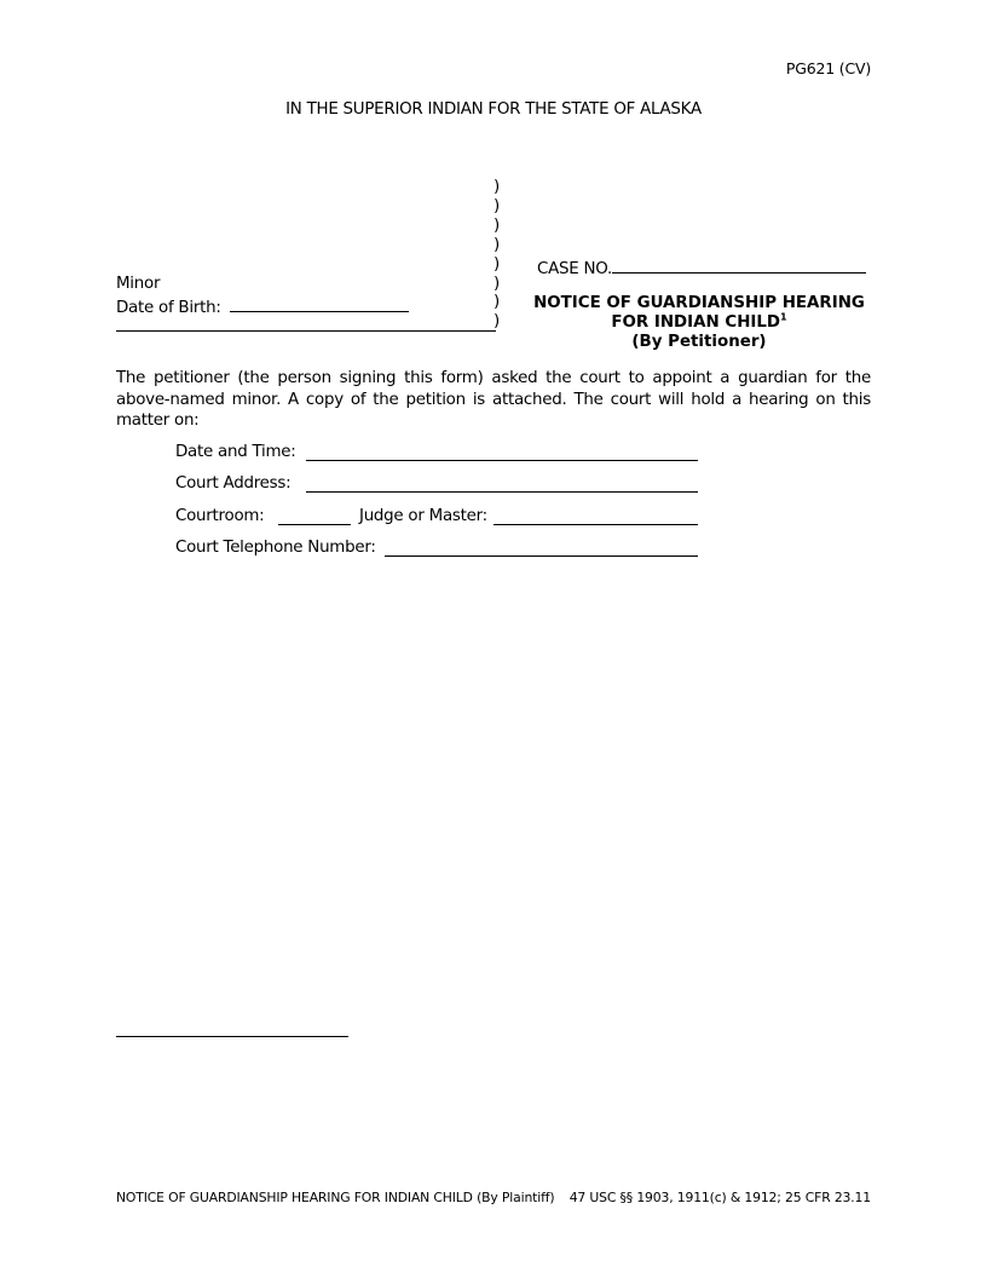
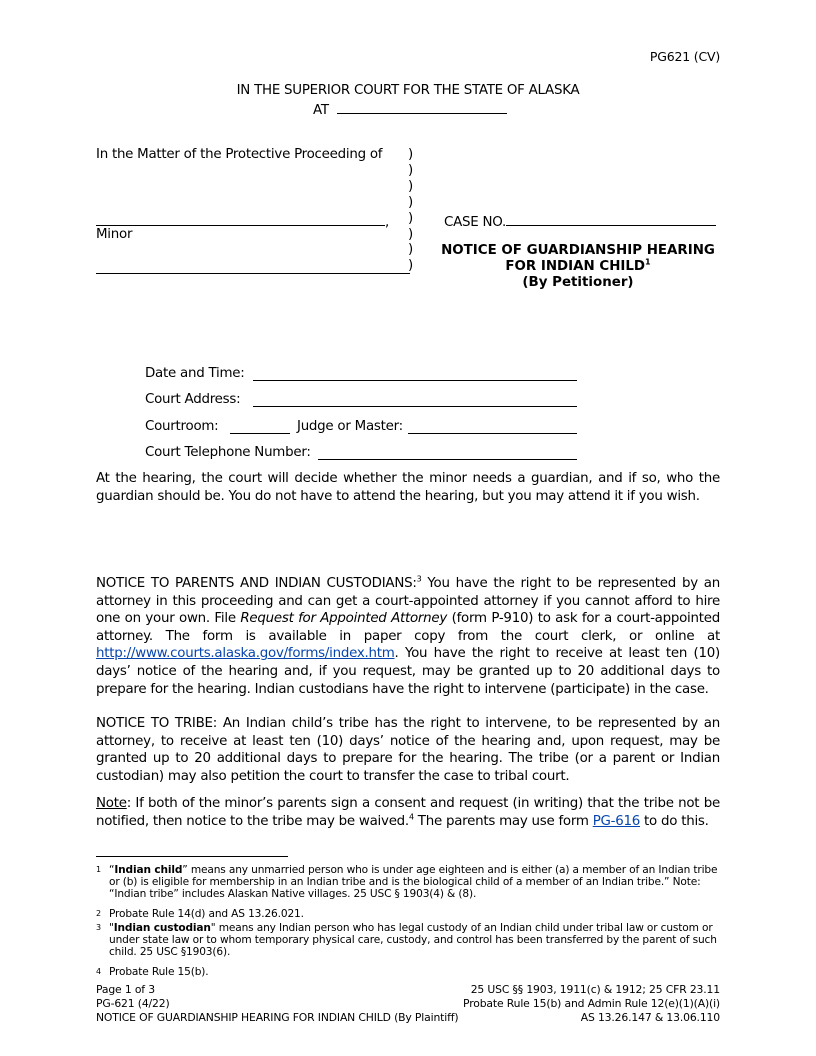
  PG621 (CV)
- IN THE SUPERIOR INDIAN FOR THE STATE OF ALASKA
+ IN THE SUPERIOR COURT FOR THE STATE OF ALASKA
+ AT
+ In the Matter of the Protective Proceeding of
+ ,
  Minor
- Date of Birth:
  )
  )
  )
  )
  )
  )
  )
  )
  CASE NO.
  NOTICE OF GUARDIANSHIP HEARING
  FOR INDIAN CHILD1
  (By Petitioner)
- The petitioner (the person signing this form) asked the court to appoint a guardian for the above-named minor. A copy of the petition is attached. The court will hold a hearing on this matter on:
  Date and Time:
  Court Address:
  Courtroom:
  Judge or Master:
  Court Telephone Number:
+ At the hearing, the court will decide whether the minor needs a guardian, and if so, who the guardian should be. You do not have to attend the hearing, but you may attend it if you wish.
+ NOTICE TO PARENTS AND INDIAN CUSTODIANS:3 You have the right to be represented by an attorney in this proceeding and can get a court-appointed attorney if you cannot afford to hire one on your own. File Request for Appointed Attorney (form P-910) to ask for a court-appointed attorney. The form is available in paper copy from the court clerk, or online at http://www.courts.alaska.gov/forms/index.htm. You have the right to receive at least ten (10) days’ notice of the hearing and, if you request, may be granted up to 20 additional days to prepare for the hearing. Indian custodians have the right to intervene (participate) in the case.
+ NOTICE TO TRIBE: An Indian child’s tribe has the right to intervene, to be represented by an attorney, to receive at least ten (10) days’ notice of the hearing and, upon request, may be granted up to 20 additional days to prepare for the hearing. The tribe (or a parent or Indian custodian) may also petition the court to transfer the case to tribal court.
+ Note: If both of the minor’s parents sign a consent and request (in writing) that the tribe not be notified, then notice to the tribe may be waived.4 The parents may use form PG-616 to do this.
+ 1
+ “Indian child” means any unmarried person who is under age eighteen and is either (a) a member of an Indian tribe or (b) is eligible for membership in an Indian tribe and is the biological child of a member of an Indian tribe.” Note: “Indian tribe” includes Alaskan Native villages. 25 USC § 1903(4) & (8).
+ 2
+ Probate Rule 14(d) and AS 13.26.021.
+ 3
+ "Indian custodian" means any Indian person who has legal custody of an Indian child under tribal law or custom or under state law or to whom temporary physical care, custody, and control has been transferred by the parent of such child. 25 USC §1903(6).
+ 4
+ Probate Rule 15(b).
+ Page 1 of 3
+ PG-621 (4/22)
  NOTICE OF GUARDIANSHIP HEARING FOR INDIAN CHILD (By Plaintiff)
- 47 USC §§ 1903, 1911(c) & 1912; 25 CFR 23.11
+ 25 USC §§ 1903, 1911(c) & 1912; 25 CFR 23.11
+ Probate Rule 15(b) and Admin Rule 12(e)(1)(A)(i)
+ AS 13.26.147 & 13.06.110
